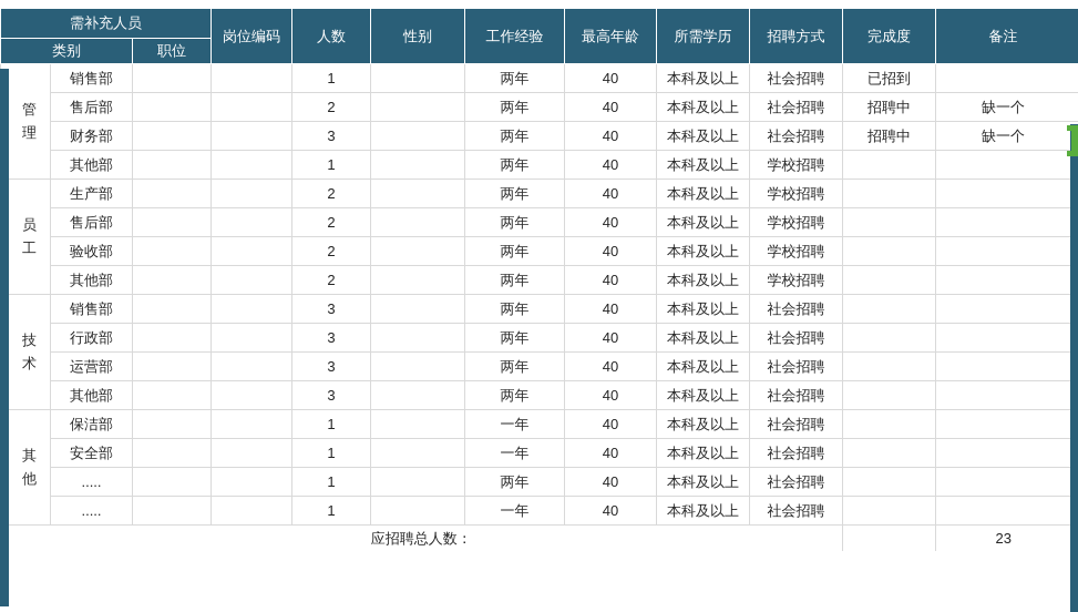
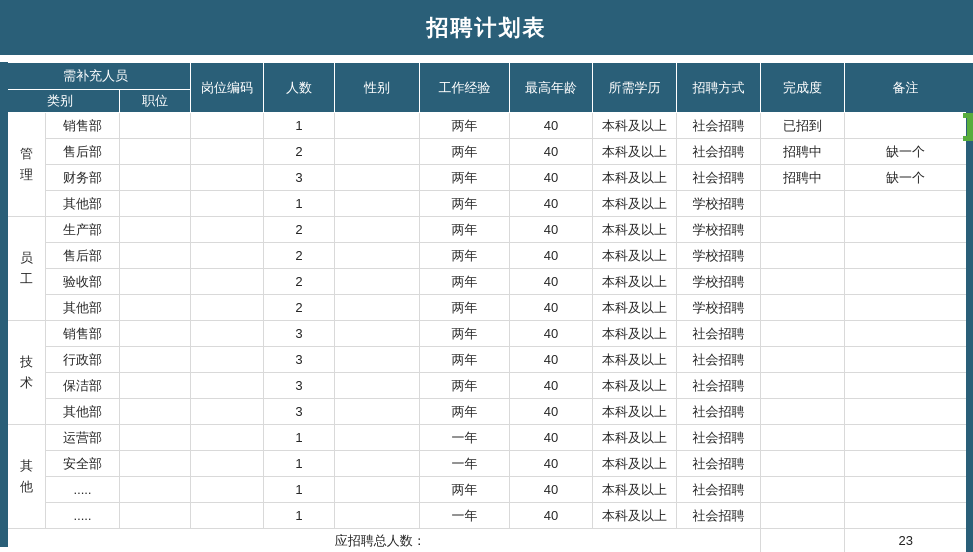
+ 招聘计划表
  需补充人员	岗位编码	人数	性别	工作经验	最高年龄	所需学历	招聘方式	完成度	备注
  类别	职位
  管理	销售部			1		两年	40	本科及以上	社会招聘	已招到
  售后部			2		两年	40	本科及以上	社会招聘	招聘中	缺一个
  财务部			3		两年	40	本科及以上	社会招聘	招聘中	缺一个
  其他部			1		两年	40	本科及以上	学校招聘
  员工	生产部			2		两年	40	本科及以上	学校招聘
  售后部			2		两年	40	本科及以上	学校招聘
  验收部			2		两年	40	本科及以上	学校招聘
  其他部			2		两年	40	本科及以上	学校招聘
  技术	销售部			3		两年	40	本科及以上	社会招聘
  行政部			3		两年	40	本科及以上	社会招聘
- 运营部			3		两年	40	本科及以上	社会招聘
+ 保洁部			3		两年	40	本科及以上	社会招聘
  其他部			3		两年	40	本科及以上	社会招聘
- 其他	保洁部			1		一年	40	本科及以上	社会招聘
+ 其他	运营部			1		一年	40	本科及以上	社会招聘
  安全部			1		一年	40	本科及以上	社会招聘
  .....			1		两年	40	本科及以上	社会招聘
  .....			1		一年	40	本科及以上	社会招聘
  应招聘总人数：		23
